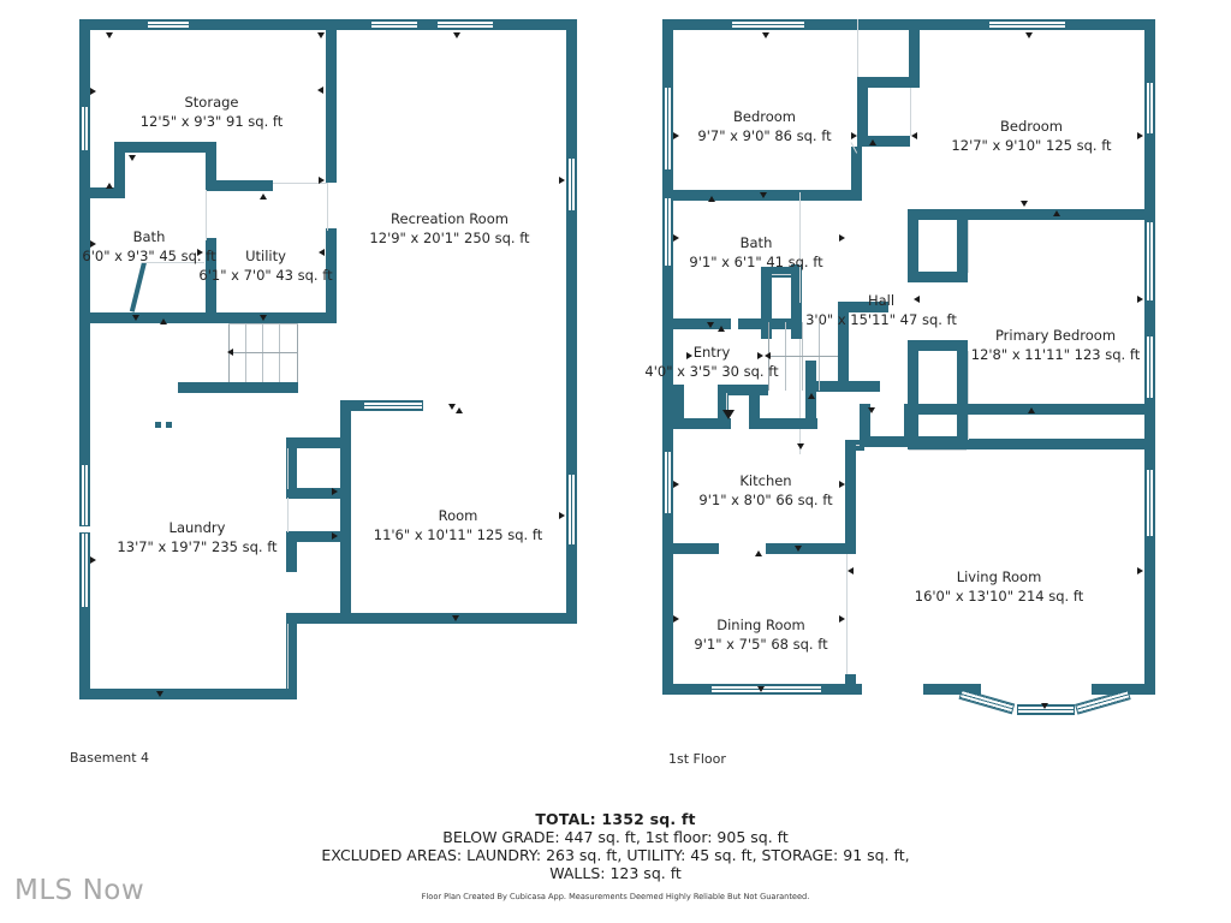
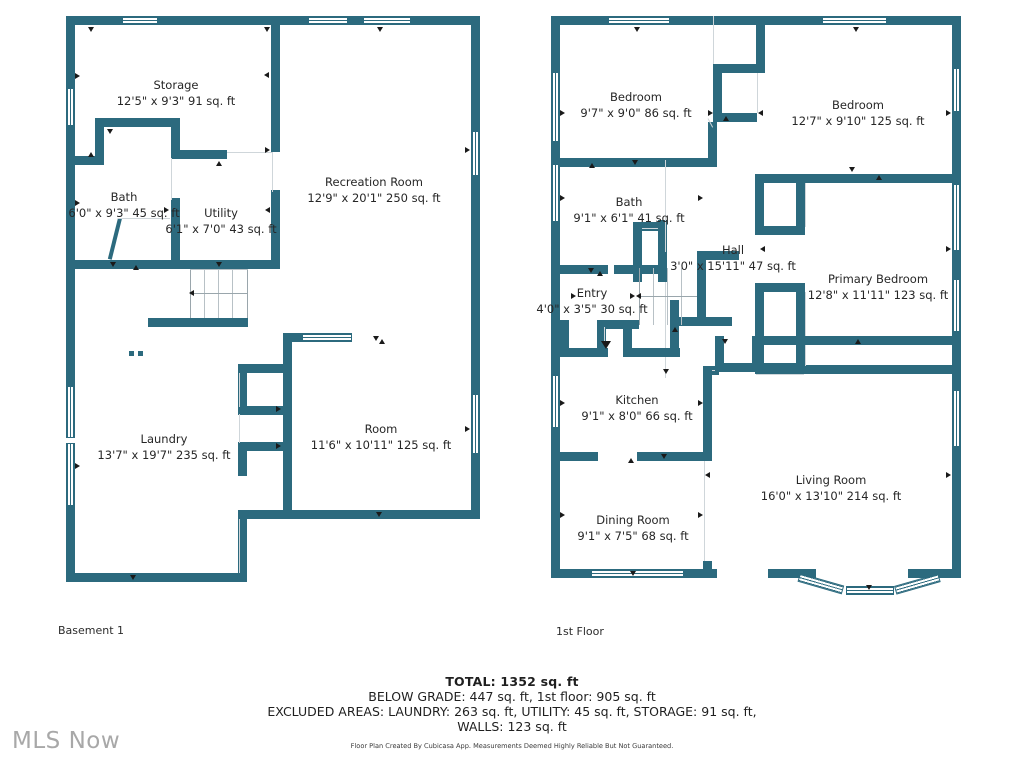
  Storage
  12'5" x 9'3" 91 sq. ft
  Bath
  6'0" x 9'3" 45 sq. ft
  Utility
  6'1" x 7'0" 43 sq. ft
  Recreation Room
  12'9" x 20'1" 250 sq. ft
  Laundry
  13'7" x 19'7" 235 sq. ft
  Room
  11'6" x 10'11" 125 sq. ft
- Basement 4
+ Basement 1
  Bedroom
  9'7" x 9'0" 86 sq. ft
  Bedroom
  12'7" x 9'10" 125 sq. ft
  Bath
  9'1" x 6'1" 41 sq. ft
  Hall
  3'0" x 15'11" 47 sq. ft
  Primary Bedroom
  12'8" x 11'11" 123 sq. ft
  Entry
  4'0" x 3'5" 30 sq. ft
  Kitchen
  9'1" x 8'0" 66 sq. ft
  Dining Room
  9'1" x 7'5" 68 sq. ft
  Living Room
  16'0" x 13'10" 214 sq. ft
  1st Floor
  TOTAL: 1352 sq. ft
  BELOW GRADE: 447 sq. ft, 1st floor: 905 sq. ft
  EXCLUDED AREAS: LAUNDRY: 263 sq. ft, UTILITY: 45 sq. ft, STORAGE: 91 sq. ft,
  WALLS: 123 sq. ft
  Floor Plan Created By Cubicasa App. Measurements Deemed Highly Reliable But Not Guaranteed.
  MLS Now
